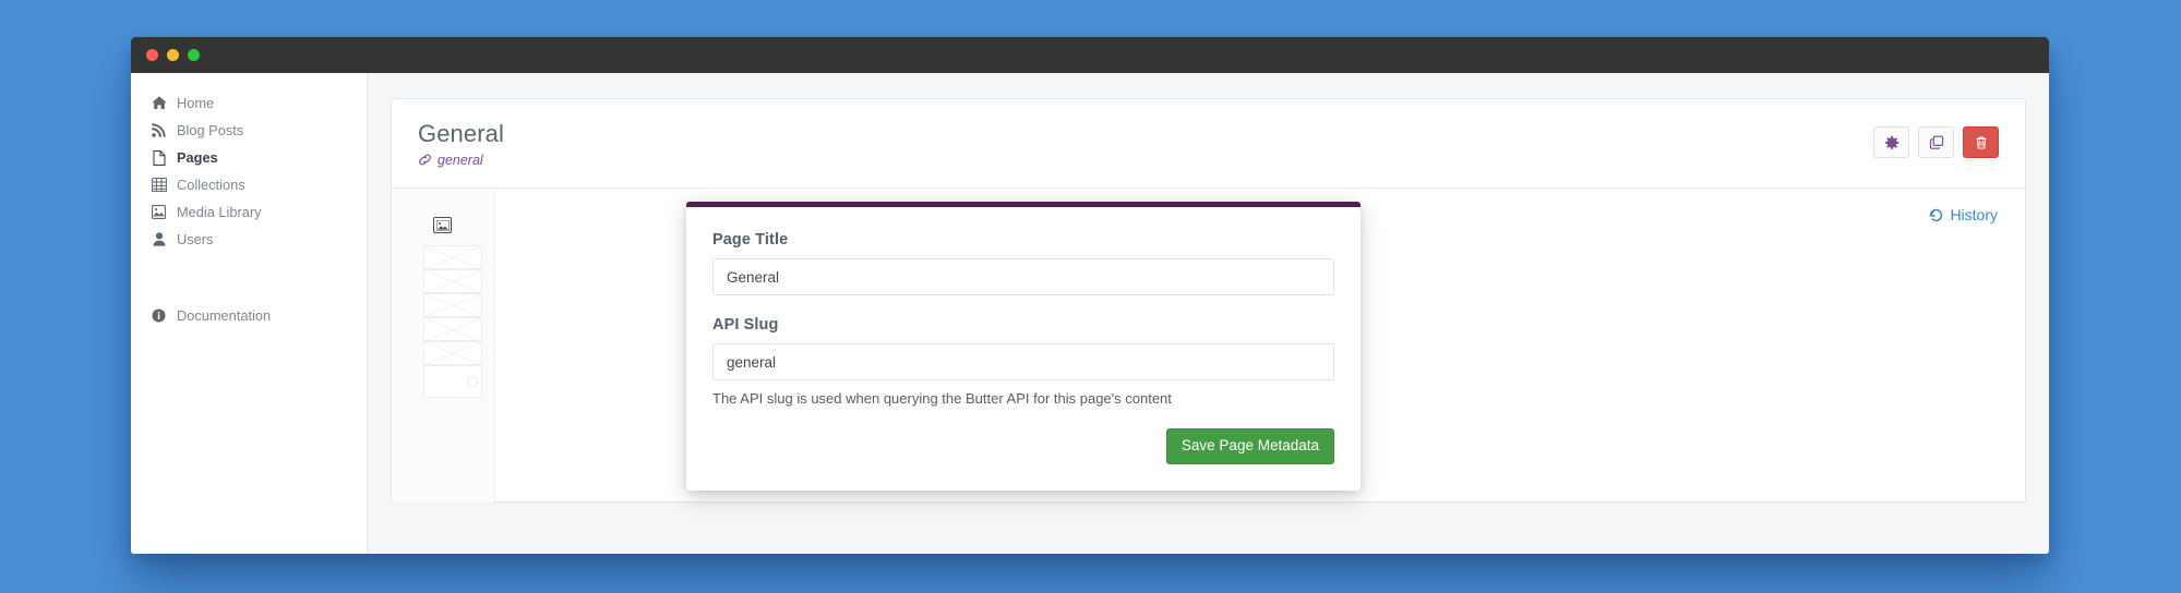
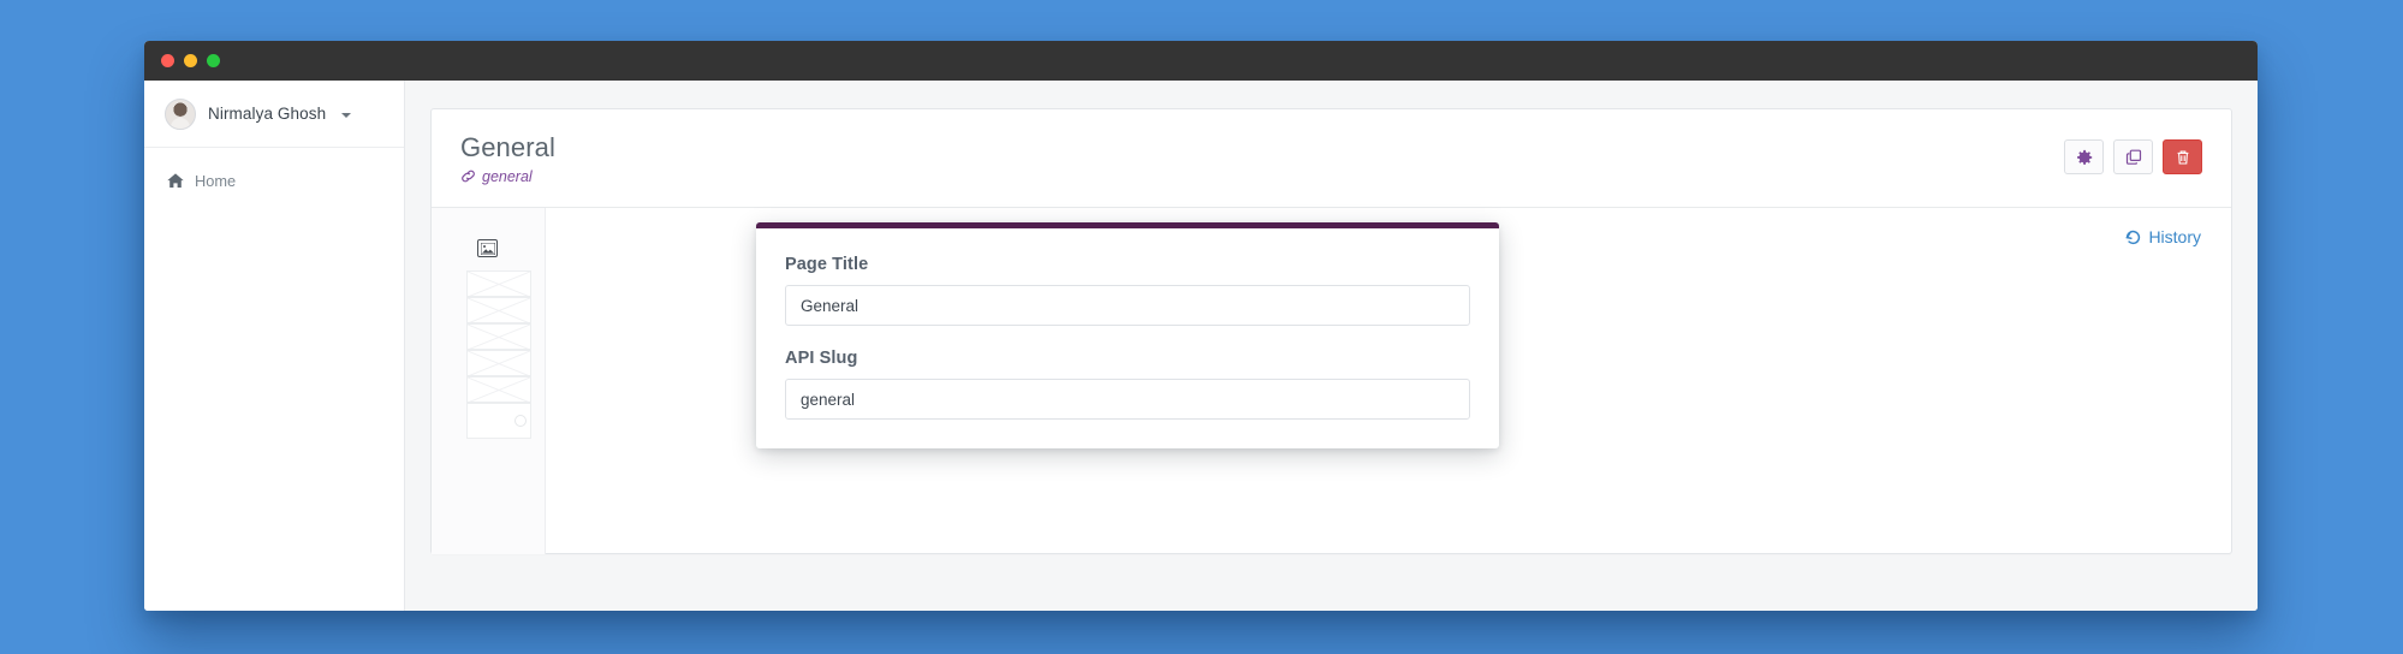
+ Nirmalya Ghosh
  Home
- Blog Posts
- Pages
- Collections
- Media Library
- Users
- Documentation
  General
  general
  History
  Page Title
  General
  API Slug
  general
- The API slug is used when querying the Butter API for this page's content
- Save Page Metadata
